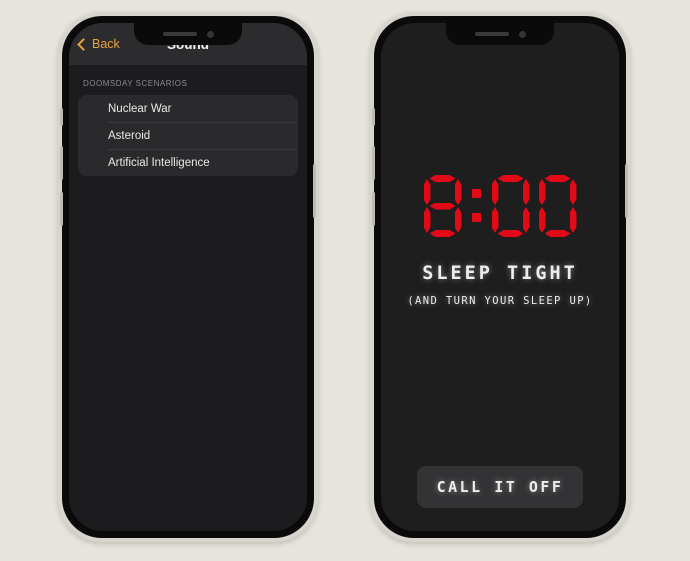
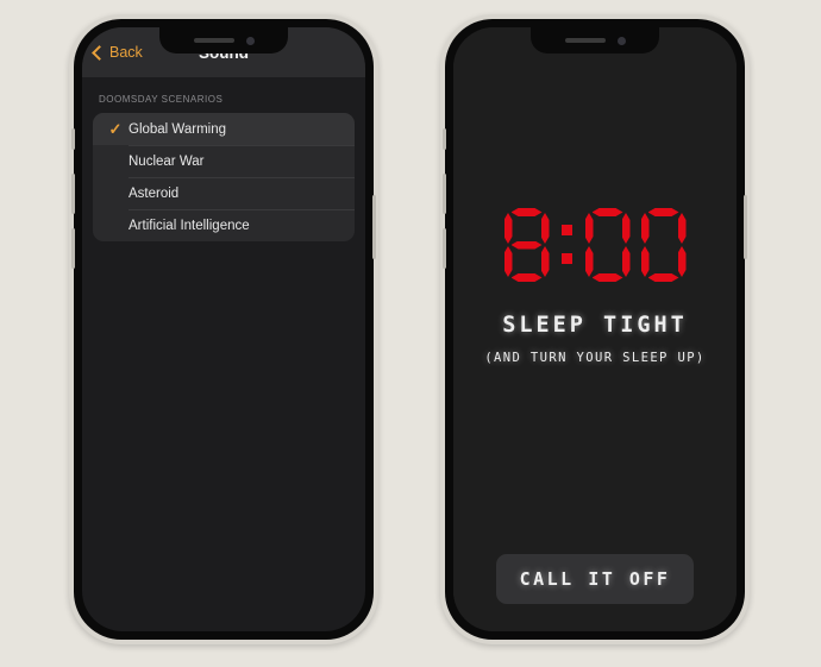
  Back
  DOOMSDAY SCENARIOS
+ ✓
+ Global Warming
  Nuclear War
  Asteroid
  Artificial Intelligence
  SLEEP TIGHT
  (AND TURN YOUR SLEEP UP)
  CALL IT OFF
